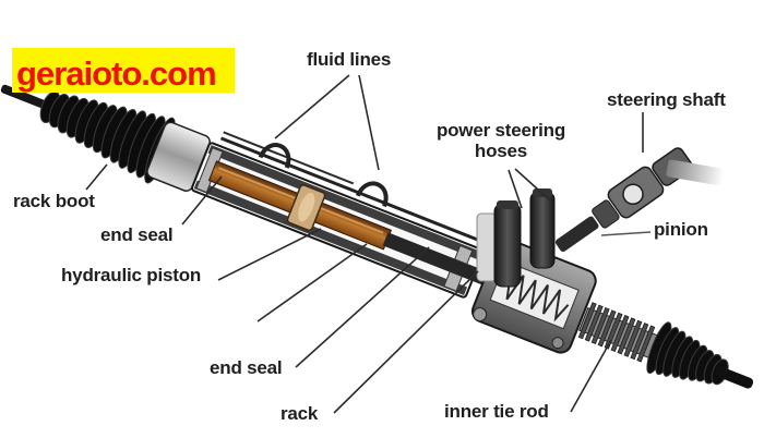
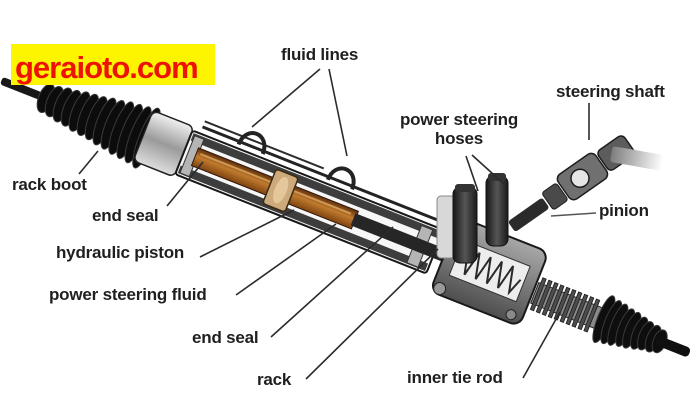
  fluid lines
  steering shaft
  power steering hoses
  rack boot
  end seal
  hydraulic piston
+ power steering fluid
  end seal
  rack
  inner tie rod
  pinion
  geraioto.com
